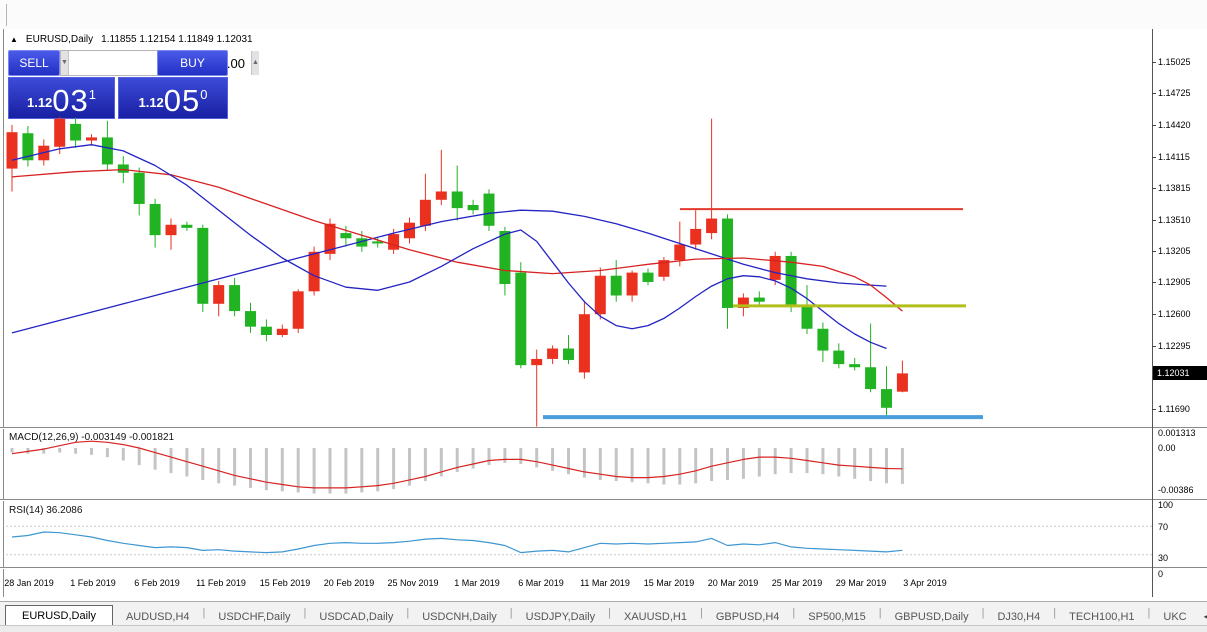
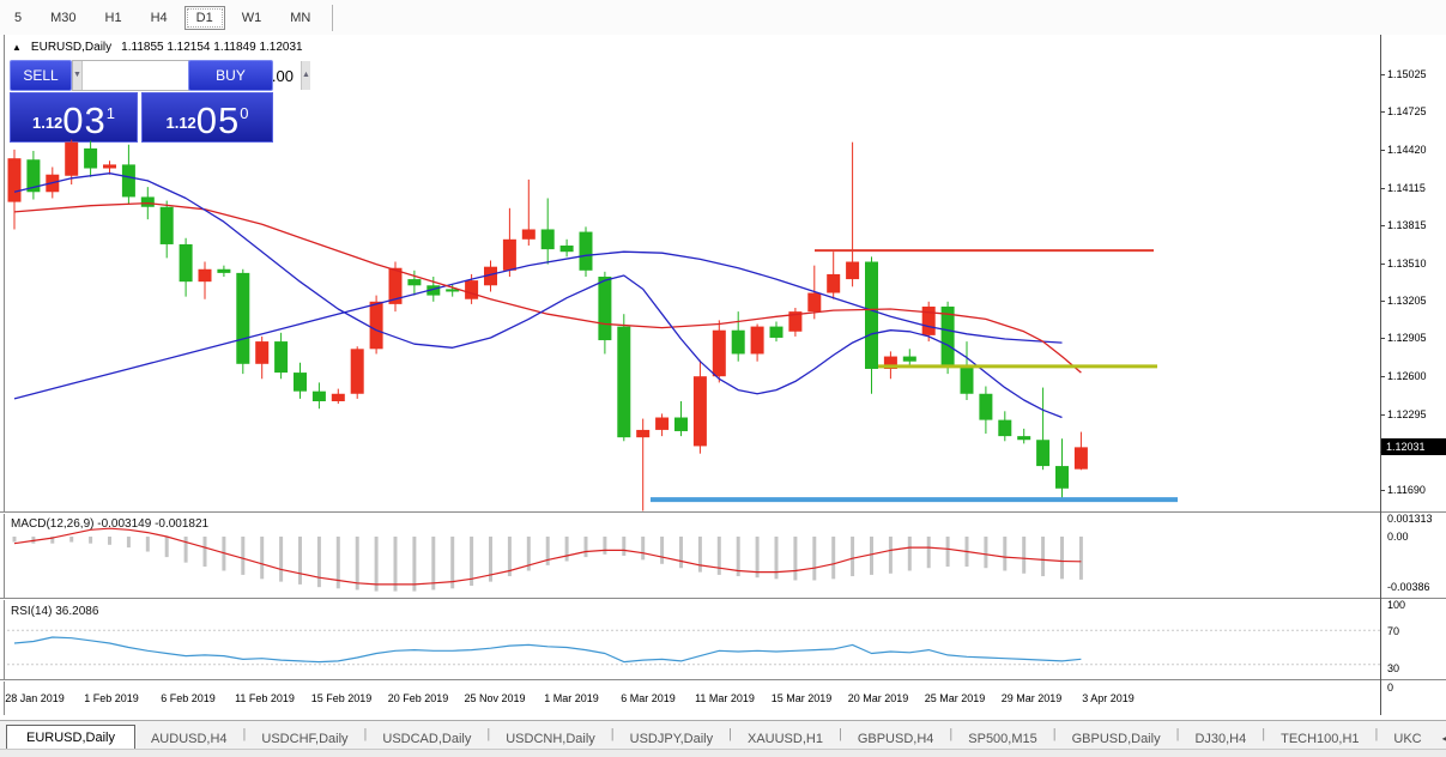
+ 5
+ M30
+ H1
+ H4
+ D1
+ W1
+ MN
  ▲
  EURUSD,Daily
  1.11855 1.12154 1.11849 1.12031
  SELL
  .00
  BUY
  1.12
  03
  1
  1.12
  05
  0
  MACD(12,26,9) -0.003149 -0.001821
  RSI(14) 36.2086
  1.15025
  1.14725
  1.14420
  1.14115
  1.13815
  1.13510
  1.13205
  1.12905
  1.12600
  1.12295
  1.11690
  0.001313
  0.00
  -0.00386
  100
  70
  30
  0
  28 Jan 2019
  1 Feb 2019
  6 Feb 2019
  11 Feb 2019
  15 Feb 2019
  20 Feb 2019
  25 Nov 2019
  1 Mar 2019
  6 Mar 2019
  11 Mar 2019
  15 Mar 2019
  20 Mar 2019
  25 Mar 2019
  29 Mar 2019
  3 Apr 2019
  1.12031
  EURUSD,Daily
  AUDUSD,H4
  |
  USDCHF,Daily
  |
  USDCAD,Daily
  |
  USDCNH,Daily
  |
  USDJPY,Daily
  |
  XAUUSD,H1
  |
  GBPUSD,H4
  |
  SP500,M15
  |
  GBPUSD,Daily
  |
  DJ30,H4
  |
  TECH100,H1
  |
  UKC
  ◂
